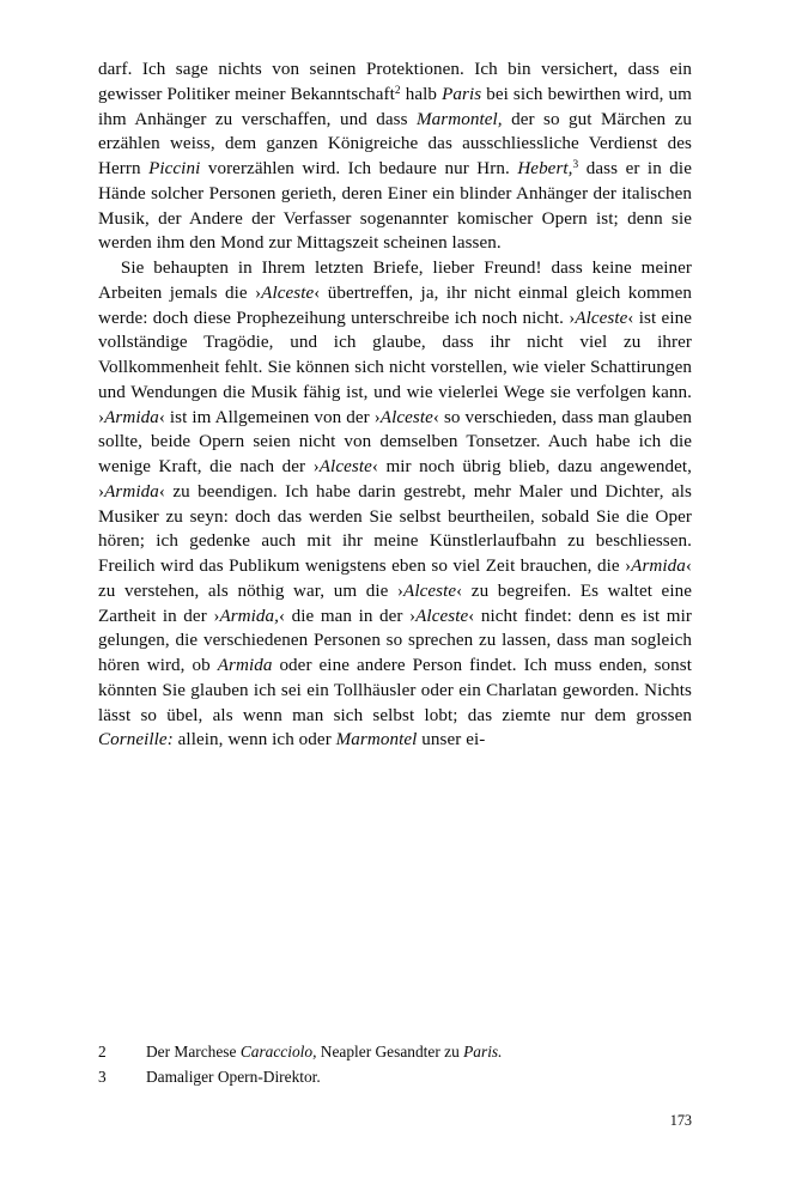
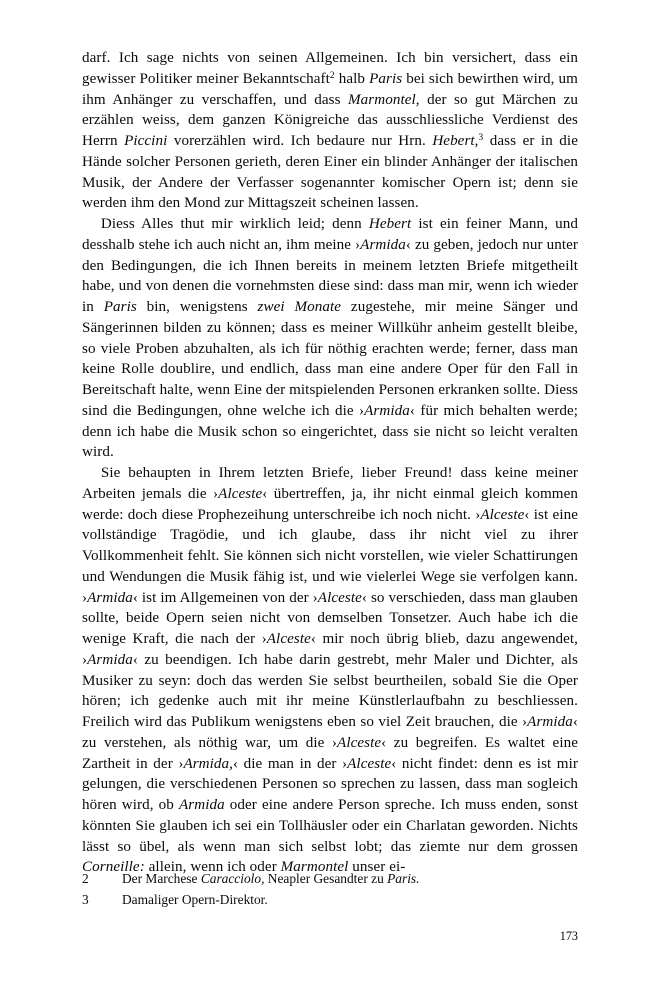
- darf. Ich sage nichts von seinen Protektionen. Ich bin versichert, dass ein gewisser Politiker meiner Bekanntschaft2 halb Paris bei sich bewirthen wird, um ihm Anhänger zu verschaffen, und dass Marmontel, der so gut Märchen zu erzählen weiss, dem ganzen Königreiche das ausschliessliche Verdienst des Herrn Piccini vorerzählen wird. Ich bedaure nur Hrn. Hebert,3 dass er in die Hände solcher Personen gerieth, deren Einer ein blinder Anhänger der italischen Musik, der Andere der Verfasser sogenannter komischer Opern ist; denn sie werden ihm den Mond zur Mittagszeit scheinen lassen.
+ darf. Ich sage nichts von seinen Allgemeinen. Ich bin versichert, dass ein gewisser Politiker meiner Bekanntschaft2 halb Paris bei sich bewirthen wird, um ihm Anhänger zu verschaffen, und dass Marmontel, der so gut Märchen zu erzählen weiss, dem ganzen Königreiche das ausschliessliche Verdienst des Herrn Piccini vorerzählen wird. Ich bedaure nur Hrn. Hebert,3 dass er in die Hände solcher Personen gerieth, deren Einer ein blinder Anhänger der italischen Musik, der Andere der Verfasser sogenannter komischer Opern ist; denn sie werden ihm den Mond zur Mittagszeit scheinen lassen.
+ Diess Alles thut mir wirklich leid; denn Hebert ist ein feiner Mann, und desshalb stehe ich auch nicht an, ihm meine ›Armida‹ zu geben, jedoch nur unter den Bedingungen, die ich Ihnen bereits in meinem letzten Briefe mitgetheilt habe, und von denen die vornehmsten diese sind: dass man mir, wenn ich wieder in Paris bin, wenigstens zwei Monate zugestehe, mir meine Sänger und Sängerinnen bilden zu können; dass es meiner Willkühr anheim gestellt bleibe, so viele Proben abzuhalten, als ich für nöthig erachten werde; ferner, dass man keine Rolle doublire, und endlich, dass man eine andere Oper für den Fall in Bereitschaft halte, wenn Eine der mitspielenden Personen erkranken sollte. Diess sind die Bedingungen, ohne welche ich die ›Armida‹ für mich behalten werde; denn ich habe die Musik schon so eingerichtet, dass sie nicht so leicht veralten wird.
- Sie behaupten in Ihrem letzten Briefe, lieber Freund! dass keine meiner Arbeiten jemals die ›Alceste‹ übertreffen, ja, ihr nicht einmal gleich kommen werde: doch diese Prophezeihung unterschreibe ich noch nicht. ›Alceste‹ ist eine vollständige Tragödie, und ich glaube, dass ihr nicht viel zu ihrer Vollkommenheit fehlt. Sie können sich nicht vorstellen, wie vieler Schattirungen und Wendungen die Musik fähig ist, und wie vielerlei Wege sie verfolgen kann. ›Armida‹ ist im Allgemeinen von der ›Alceste‹ so verschieden, dass man glauben sollte, beide Opern seien nicht von demselben Tonsetzer. Auch habe ich die wenige Kraft, die nach der ›Alceste‹ mir noch übrig blieb, dazu angewendet, ›Armida‹ zu beendigen. Ich habe darin gestrebt, mehr Maler und Dichter, als Musiker zu seyn: doch das werden Sie selbst beurtheilen, sobald Sie die Oper hören; ich gedenke auch mit ihr meine Künstlerlaufbahn zu beschliessen. Freilich wird das Publikum wenigstens eben so viel Zeit brauchen, die ›Armida‹ zu verstehen, als nöthig war, um die ›Alceste‹ zu begreifen. Es waltet eine Zartheit in der ›Armida,‹ die man in der ›Alceste‹ nicht findet: denn es ist mir gelungen, die verschiedenen Personen so sprechen zu lassen, dass man sogleich hören wird, ob Armida oder eine andere Person findet. Ich muss enden, sonst könnten Sie glauben ich sei ein Tollhäusler oder ein Charlatan geworden. Nichts lässt so übel, als wenn man sich selbst lobt; das ziemte nur dem grossen Corneille: allein, wenn ich oder Marmontel unser ei-
+ Sie behaupten in Ihrem letzten Briefe, lieber Freund! dass keine meiner Arbeiten jemals die ›Alceste‹ übertreffen, ja, ihr nicht einmal gleich kommen werde: doch diese Prophezeihung unterschreibe ich noch nicht. ›Alceste‹ ist eine vollständige Tragödie, und ich glaube, dass ihr nicht viel zu ihrer Vollkommenheit fehlt. Sie können sich nicht vorstellen, wie vieler Schattirungen und Wendungen die Musik fähig ist, und wie vielerlei Wege sie verfolgen kann. ›Armida‹ ist im Allgemeinen von der ›Alceste‹ so verschieden, dass man glauben sollte, beide Opern seien nicht von demselben Tonsetzer. Auch habe ich die wenige Kraft, die nach der ›Alceste‹ mir noch übrig blieb, dazu angewendet, ›Armida‹ zu beendigen. Ich habe darin gestrebt, mehr Maler und Dichter, als Musiker zu seyn: doch das werden Sie selbst beurtheilen, sobald Sie die Oper hören; ich gedenke auch mit ihr meine Künstlerlaufbahn zu beschliessen. Freilich wird das Publikum wenigstens eben so viel Zeit brauchen, die ›Armida‹ zu verstehen, als nöthig war, um die ›Alceste‹ zu begreifen. Es waltet eine Zartheit in der ›Armida,‹ die man in der ›Alceste‹ nicht findet: denn es ist mir gelungen, die verschiedenen Personen so sprechen zu lassen, dass man sogleich hören wird, ob Armida oder eine andere Person spreche. Ich muss enden, sonst könnten Sie glauben ich sei ein Tollhäusler oder ein Charlatan geworden. Nichts lässt so übel, als wenn man sich selbst lobt; das ziemte nur dem grossen Corneille: allein, wenn ich oder Marmontel unser ei-
  2
  Der Marchese Caracciolo, Neapler Gesandter zu Paris.
  3
  Damaliger Opern-Direktor.
  173
